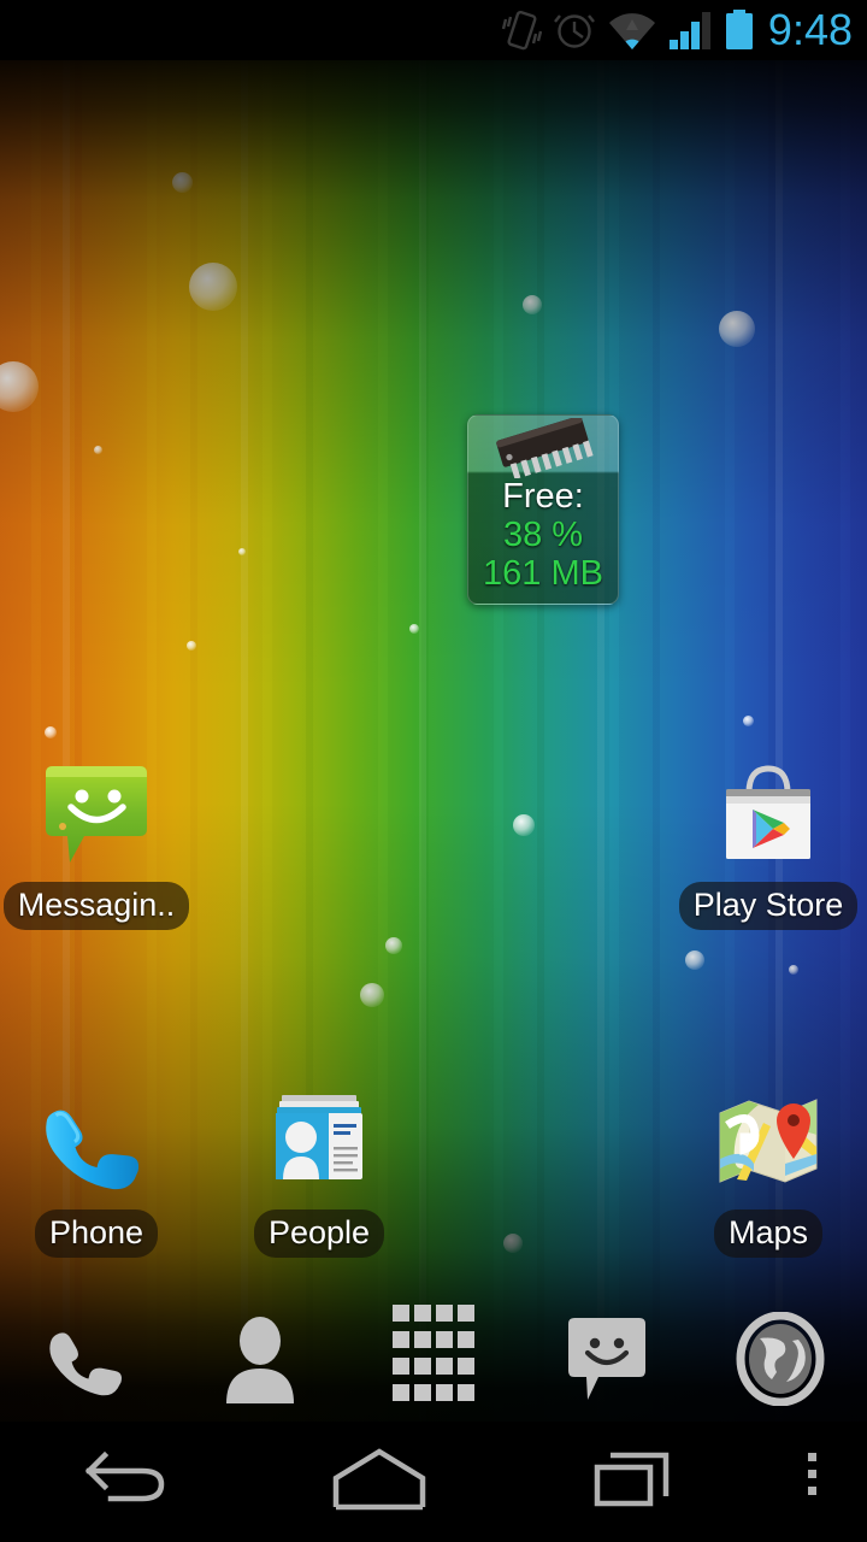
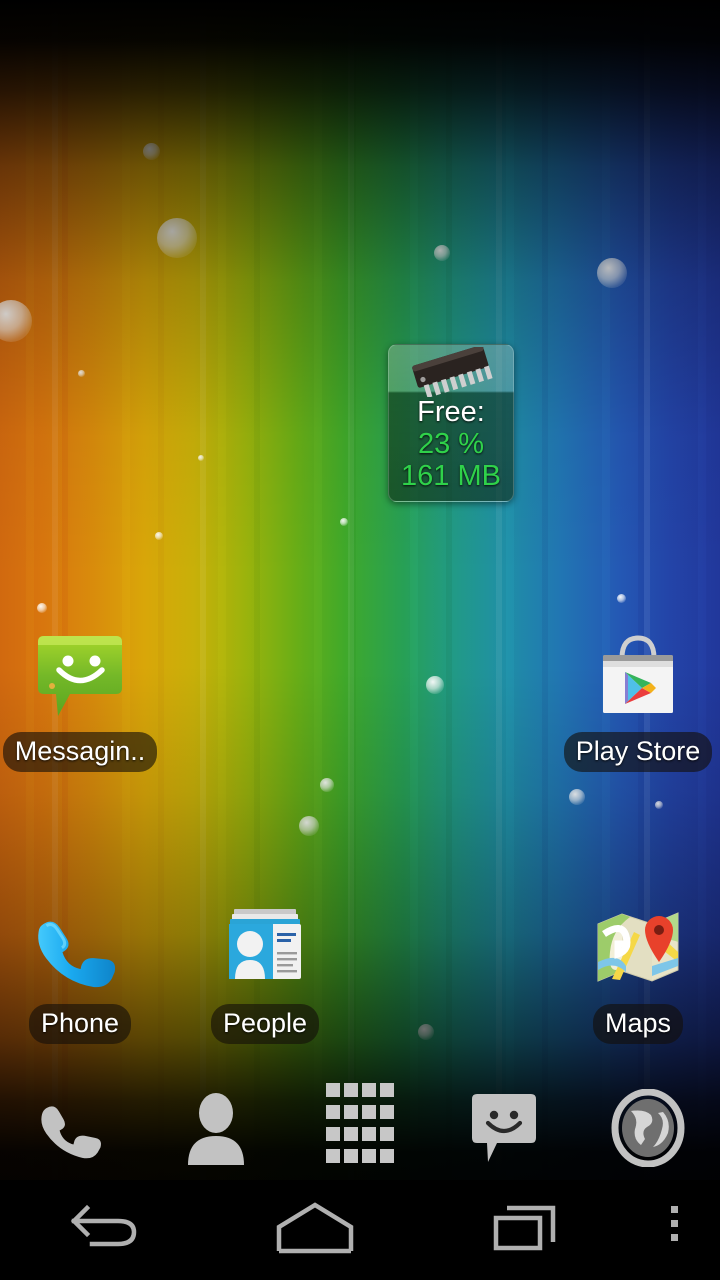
- 9:48
  Free:
- 38 %
+ 23 %
  161 MB
  Messagin..
  Play Store
  Phone
  People
  Maps
